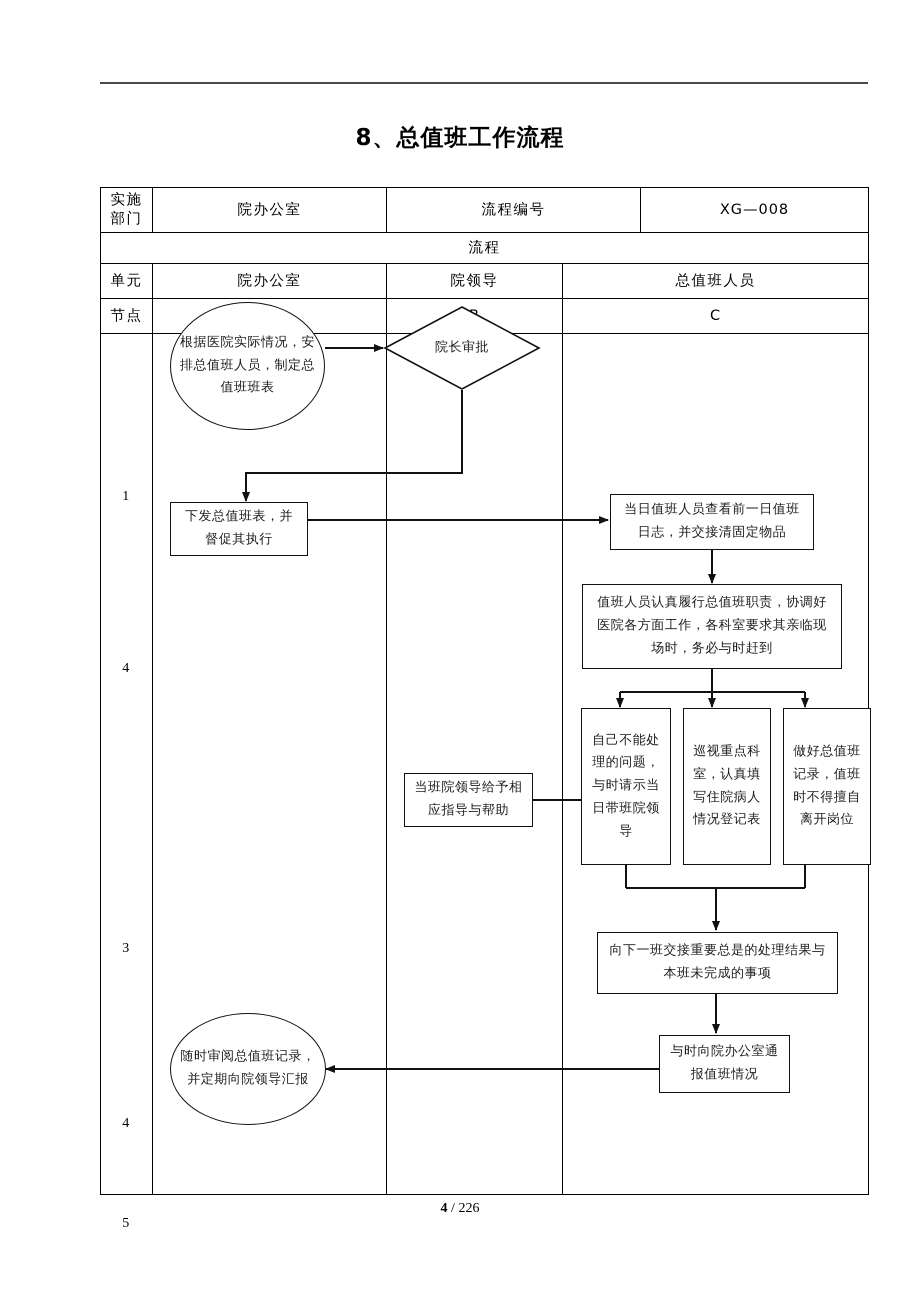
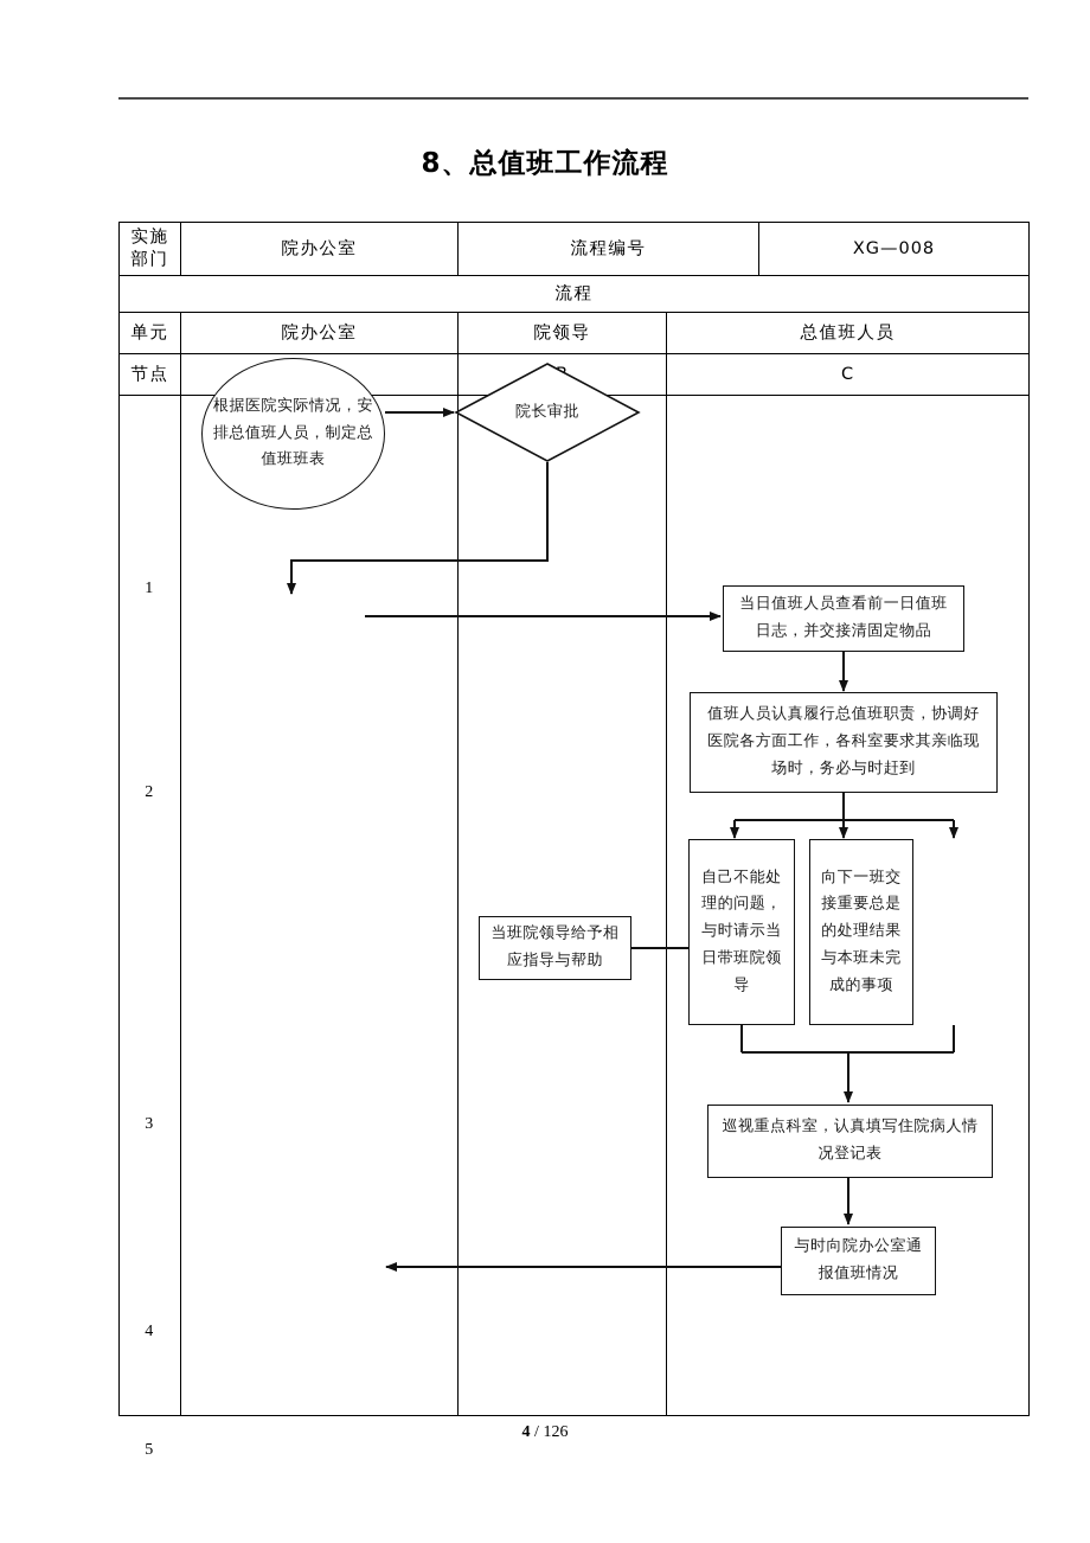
  8、总值班工作流程
  实施部门	院办公室	流程编号	XG—008
  流程
  单元	院办公室	院领导	总值班人员
- 1 4 3 4 5
+ 1 2 3 4 5
  根据医院实际情况，安排总值班人员，制定总值班班表
  院长审批
- 下发总值班表，并督促其执行
  当日值班人员查看前一日值班日志，并交接清固定物品
  值班人员认真履行总值班职责，协调好医院各方面工作，各科室要求其亲临现场时，务必与时赶到
  自己不能处理的问题，与时请示当日带班院领导
- 巡视重点科室，认真填写住院病人情况登记表
+ 向下一班交接重要总是的处理结果与本班未完成的事项
- 做好总值班记录，值班时不得擅自离开岗位
  当班院领导给予相应指导与帮助
- 向下一班交接重要总是的处理结果与本班未完成的事项
+ 巡视重点科室，认真填写住院病人情况登记表
  与时向院办公室通报值班情况
- 随时审阅总值班记录，并定期向院领导汇报
- 4 / 226
+ 4 / 126
